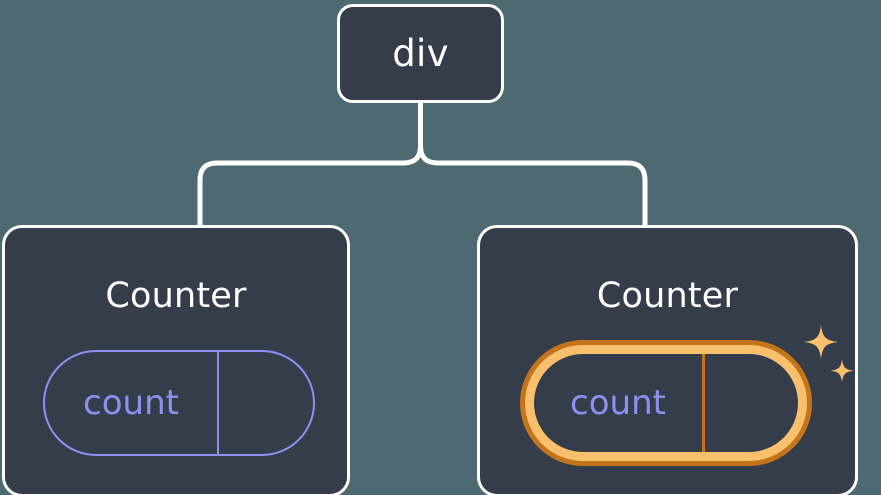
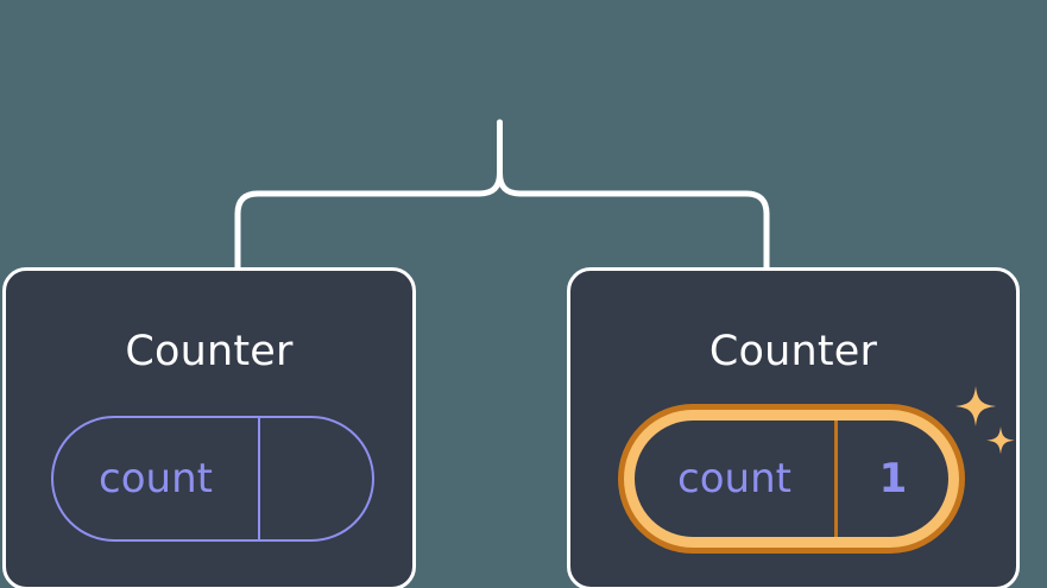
- div
  Counter
  count
  Counter
  count
+ 1
